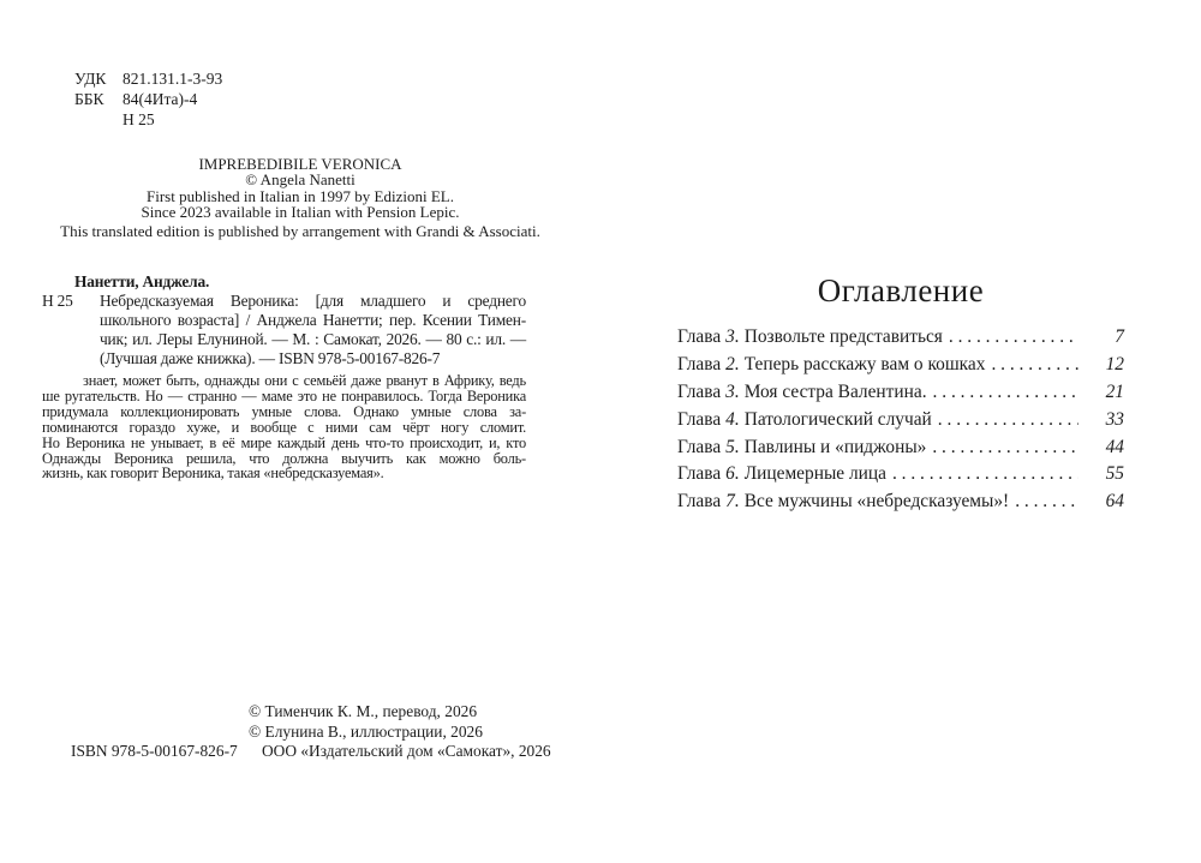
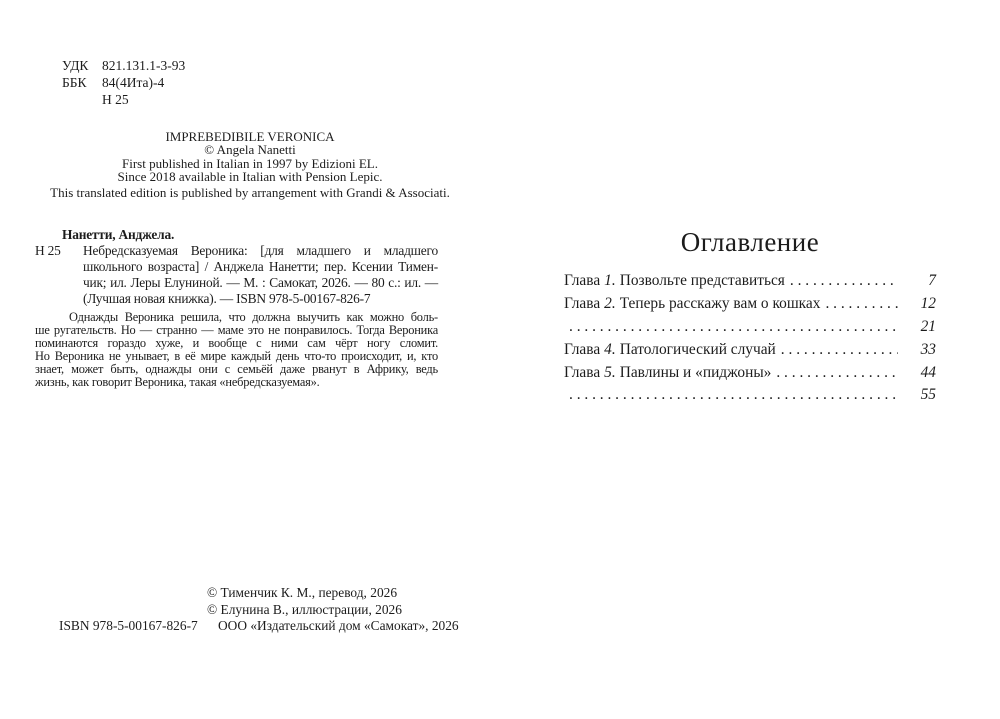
  УДК
  821.131.1-3-93
  ББК
  84(4Ита)-4
  Н 25
  IMPREBEDIBILE VERONICA
  © Angela Nanetti
  First published in Italian in 1997 by Edizioni EL.
- Since 2023 available in Italian with Pension Lepic.
+ Since 2018 available in Italian with Pension Lepic.
  This translated edition is published by arrangement with Grandi & Associati.
  Нанетти, Анджела.
  Н 25
- Небредсказуемая Вероника: [для младшего и среднего
+ Небредсказуемая Вероника: [для младшего и младшего
  школьного возраста] / Анджела Нанетти; пер. Ксении Тимен-
  чик; ил. Леры Елуниной. — М. : Самокат, 2026. — 80 с.: ил. —
- (Лучшая даже книжка). — ISBN 978-5-00167-826-7
+ (Лучшая новая книжка). — ISBN 978-5-00167-826-7
- знает, может быть, однажды они с семьёй даже рванут в Африку, ведь
+ Однажды Вероника решила, что должна выучить как можно боль-
  ше ругательств. Но — странно — маме это не понравилось. Тогда Вероника
- придумала коллекционировать умные слова. Однако умные слова за-
  поминаются гораздо хуже, и вообще с ними сам чёрт ногу сломит.
  Но Вероника не унывает, в её мире каждый день что-то происходит, и, кто
- Однажды Вероника решила, что должна выучить как можно боль-
+ знает, может быть, однажды они с семьёй даже рванут в Африку, ведь
  жизнь, как говорит Вероника, такая «небредсказуемая».
  © Тименчик К. М., перевод, 2026
  © Елунина В., иллюстрации, 2026
  ISBN 978-5-00167-826-7
  ООО «Издательский дом «Самокат», 2026
  Оглавление
- Глава 3. Позвольте представиться
+ Глава 1. Позвольте представиться
  7
  Глава 2. Теперь расскажу вам о кошках
  12
- Глава 3. Моя сестра Валентина.
  21
  Глава 4. Патологический случай
  33
  Глава 5. Павлины и «пиджоны»
  44
- Глава 6. Лицемерные лица
  55
- Глава 7. Все мужчины «небредсказуемы»!
- 64
